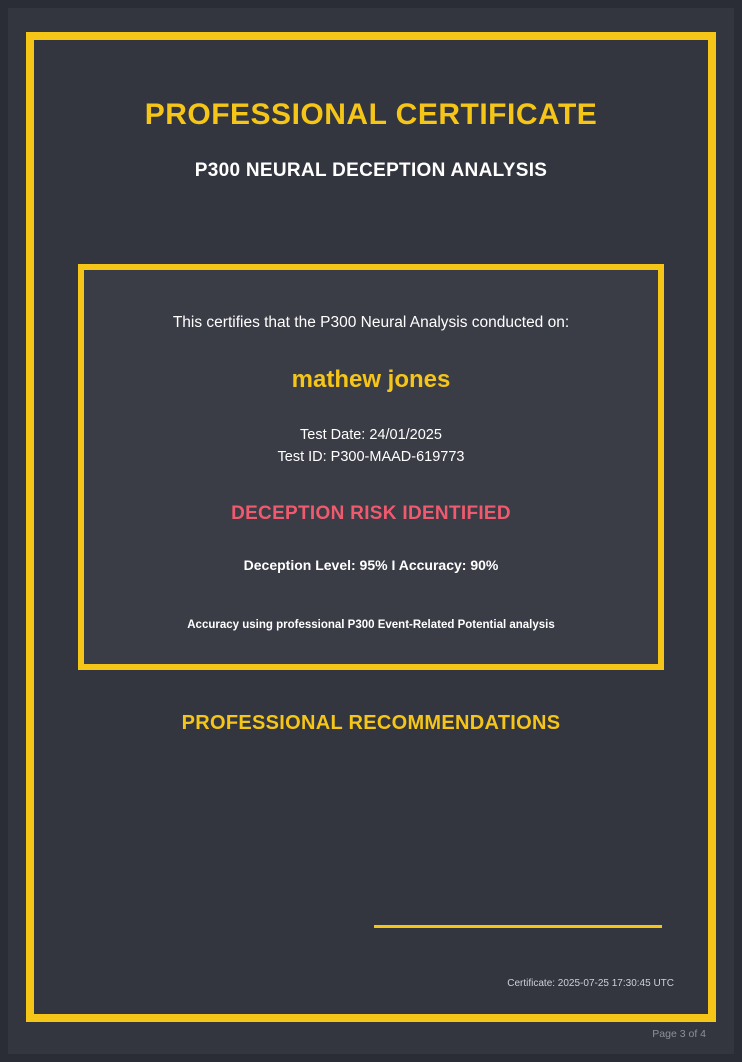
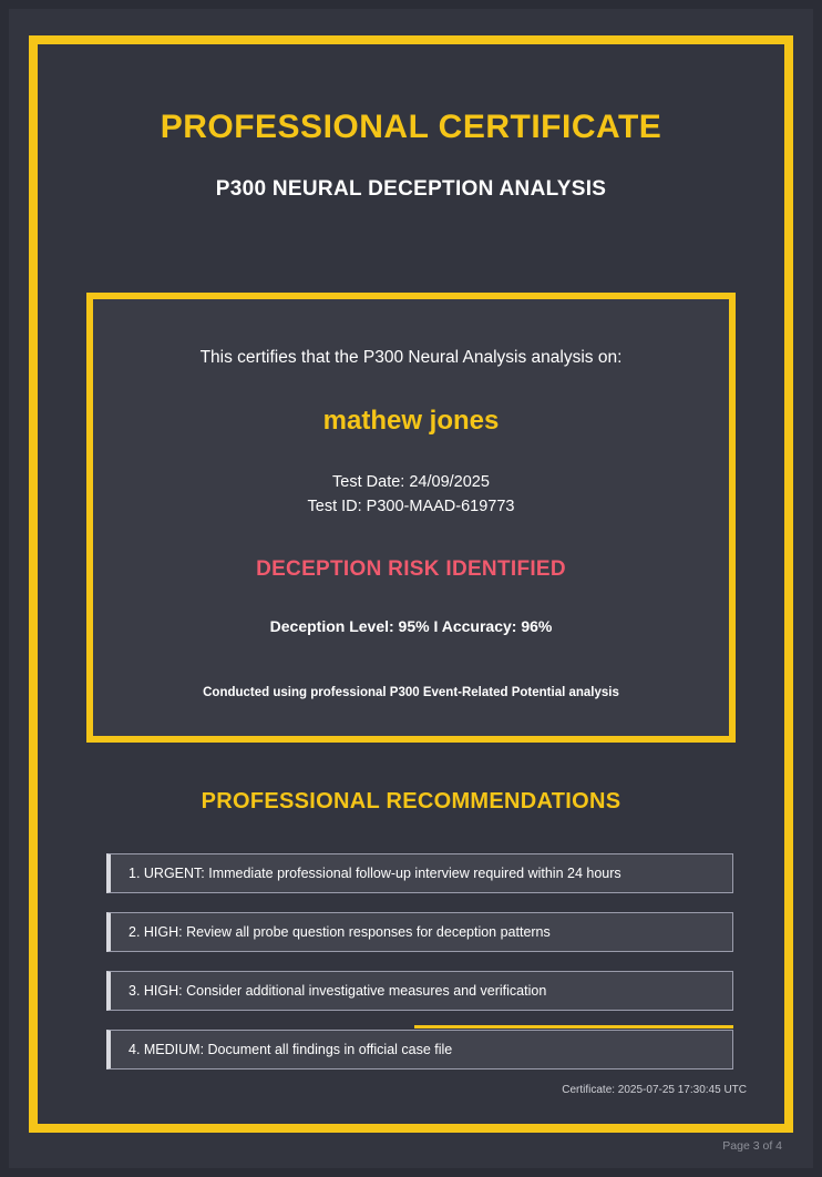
  PROFESSIONAL CERTIFICATE
  P300 NEURAL DECEPTION ANALYSIS
- This certifies that the P300 Neural Analysis conducted on:
+ This certifies that the P300 Neural Analysis analysis on:
  mathew jones
- Test Date: 24/01/2025
+ Test Date: 24/09/2025
  Test ID: P300-MAAD-619773
  DECEPTION RISK IDENTIFIED
- Deception Level: 95% I Accuracy: 90%
+ Deception Level: 95% I Accuracy: 96%
- Accuracy using professional P300 Event-Related Potential analysis
+ Conducted using professional P300 Event-Related Potential analysis
  PROFESSIONAL RECOMMENDATIONS
+ 1. URGENT: Immediate professional follow-up interview required within 24 hours
+ 2. HIGH: Review all probe question responses for deception patterns
+ 3. HIGH: Consider additional investigative measures and verification
+ 4. MEDIUM: Document all findings in official case file
  Certificate: 2025-07-25 17:30:45 UTC
  Page 3 of 4
